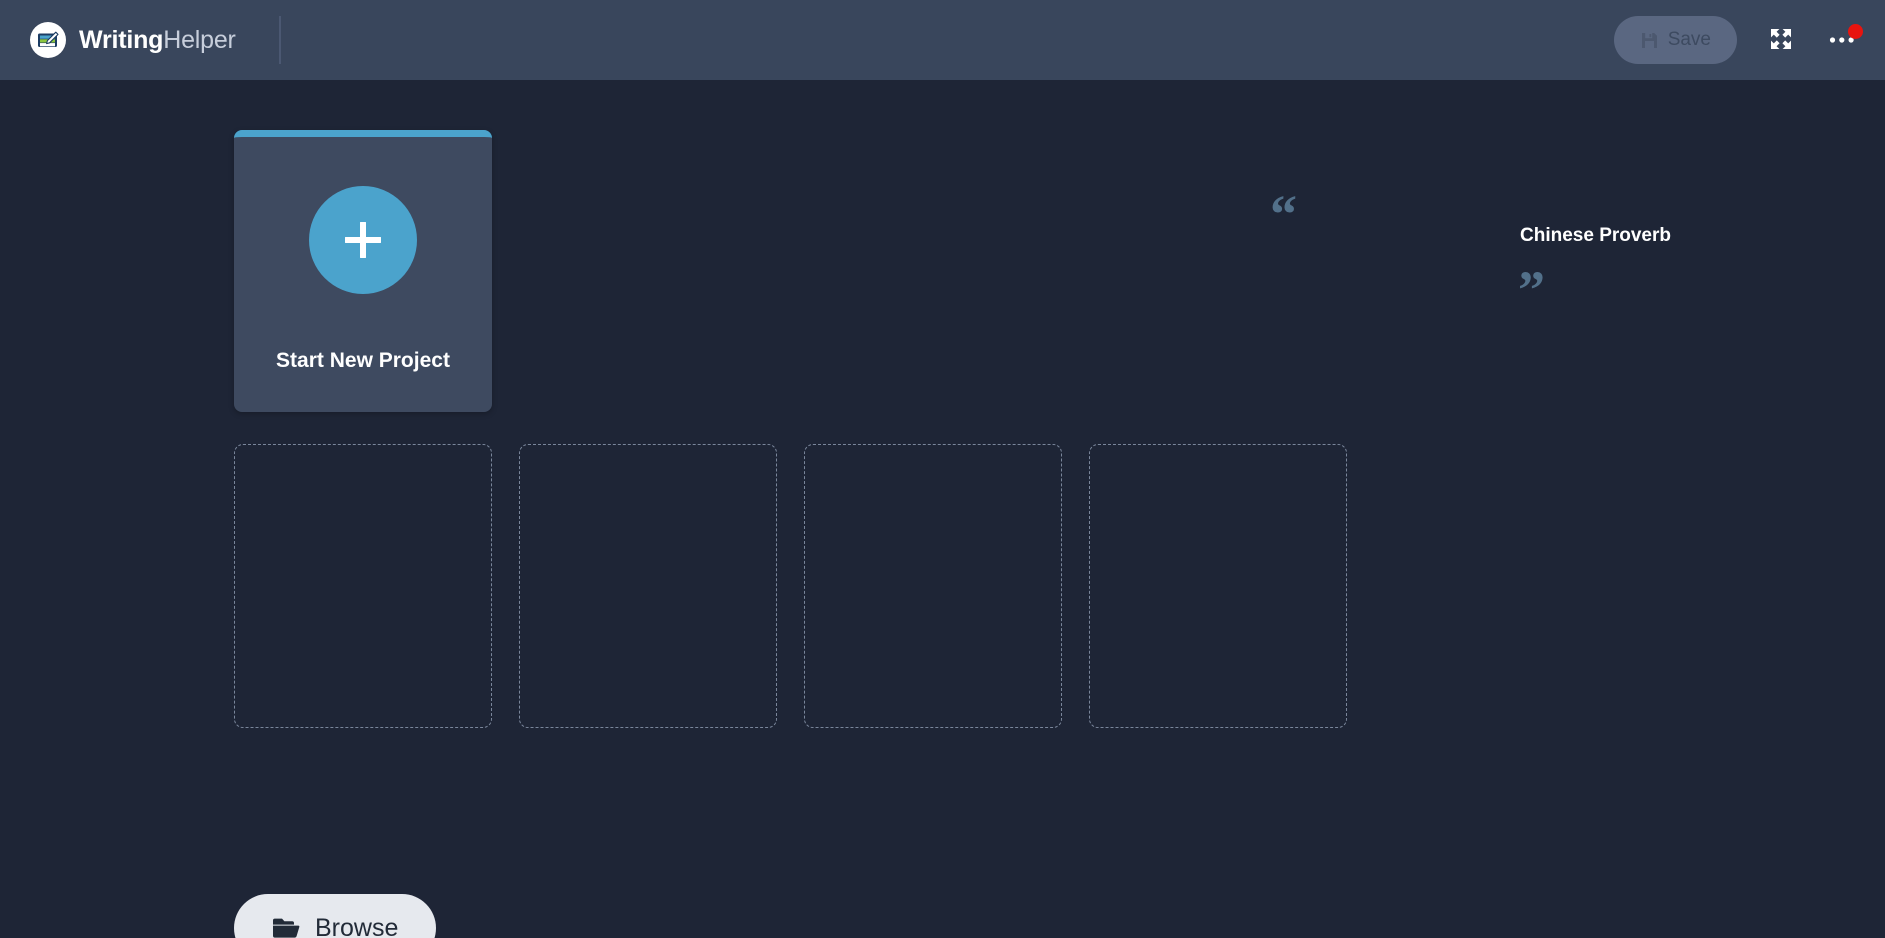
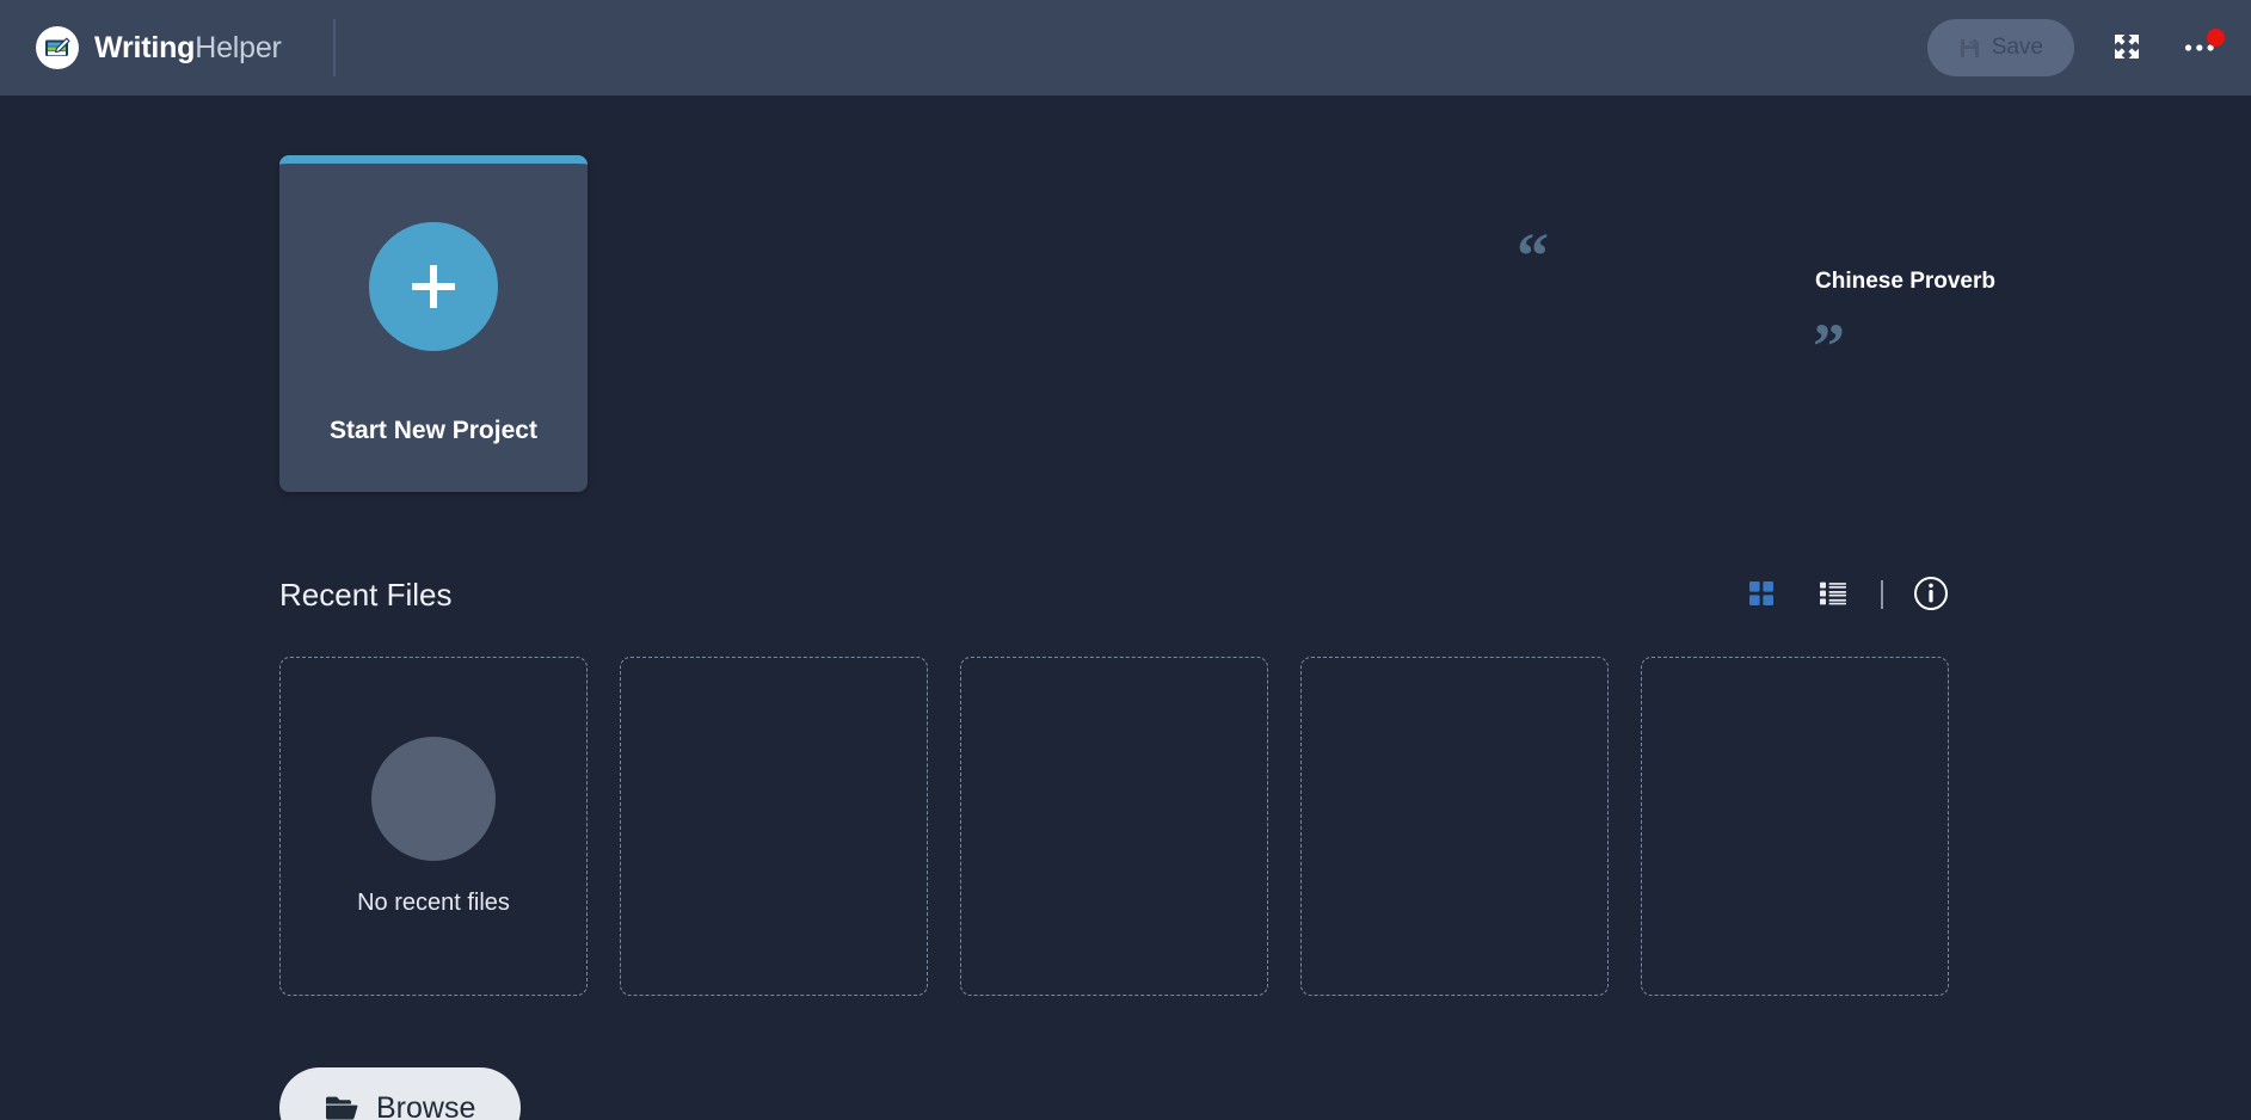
  WritingHelper
  Save
  Start New Project
  “
  ”
  Chinese Proverb
+ Recent Files
+ No recent files
  Browse
